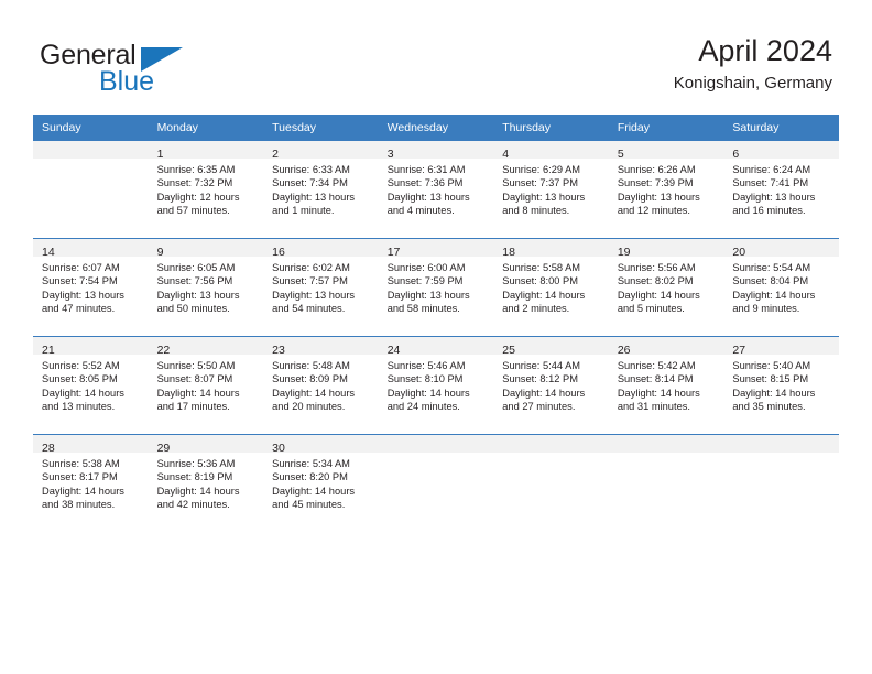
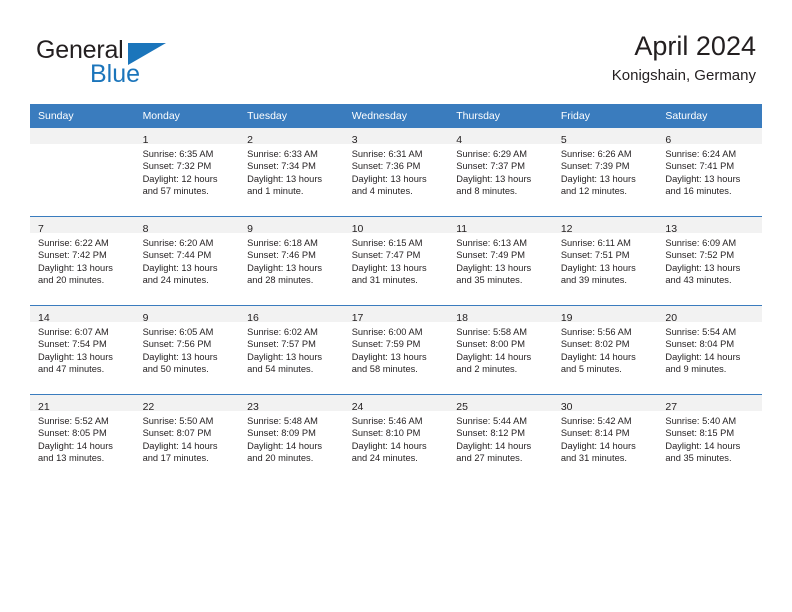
  General
  Blue
  April 2024
  Konigshain, Germany
  Sunday	Monday	Tuesday	Wednesday	Thursday	Friday	Saturday
  	1Sunrise: 6:35 AMSunset: 7:32 PMDaylight: 12 hoursand 57 minutes.	2Sunrise: 6:33 AMSunset: 7:34 PMDaylight: 13 hoursand 1 minute.	3Sunrise: 6:31 AMSunset: 7:36 PMDaylight: 13 hoursand 4 minutes.	4Sunrise: 6:29 AMSunset: 7:37 PMDaylight: 13 hoursand 8 minutes.	5Sunrise: 6:26 AMSunset: 7:39 PMDaylight: 13 hoursand 12 minutes.	6Sunrise: 6:24 AMSunset: 7:41 PMDaylight: 13 hoursand 16 minutes.
+ 7Sunrise: 6:22 AMSunset: 7:42 PMDaylight: 13 hoursand 20 minutes.	8Sunrise: 6:20 AMSunset: 7:44 PMDaylight: 13 hoursand 24 minutes.	9Sunrise: 6:18 AMSunset: 7:46 PMDaylight: 13 hoursand 28 minutes.	10Sunrise: 6:15 AMSunset: 7:47 PMDaylight: 13 hoursand 31 minutes.	11Sunrise: 6:13 AMSunset: 7:49 PMDaylight: 13 hoursand 35 minutes.	12Sunrise: 6:11 AMSunset: 7:51 PMDaylight: 13 hoursand 39 minutes.	13Sunrise: 6:09 AMSunset: 7:52 PMDaylight: 13 hoursand 43 minutes.
  14Sunrise: 6:07 AMSunset: 7:54 PMDaylight: 13 hoursand 47 minutes.	9Sunrise: 6:05 AMSunset: 7:56 PMDaylight: 13 hoursand 50 minutes.	16Sunrise: 6:02 AMSunset: 7:57 PMDaylight: 13 hoursand 54 minutes.	17Sunrise: 6:00 AMSunset: 7:59 PMDaylight: 13 hoursand 58 minutes.	18Sunrise: 5:58 AMSunset: 8:00 PMDaylight: 14 hoursand 2 minutes.	19Sunrise: 5:56 AMSunset: 8:02 PMDaylight: 14 hoursand 5 minutes.	20Sunrise: 5:54 AMSunset: 8:04 PMDaylight: 14 hoursand 9 minutes.
- 21Sunrise: 5:52 AMSunset: 8:05 PMDaylight: 14 hoursand 13 minutes.	22Sunrise: 5:50 AMSunset: 8:07 PMDaylight: 14 hoursand 17 minutes.	23Sunrise: 5:48 AMSunset: 8:09 PMDaylight: 14 hoursand 20 minutes.	24Sunrise: 5:46 AMSunset: 8:10 PMDaylight: 14 hoursand 24 minutes.	25Sunrise: 5:44 AMSunset: 8:12 PMDaylight: 14 hoursand 27 minutes.	26Sunrise: 5:42 AMSunset: 8:14 PMDaylight: 14 hoursand 31 minutes.	27Sunrise: 5:40 AMSunset: 8:15 PMDaylight: 14 hoursand 35 minutes.
+ 21Sunrise: 5:52 AMSunset: 8:05 PMDaylight: 14 hoursand 13 minutes.	22Sunrise: 5:50 AMSunset: 8:07 PMDaylight: 14 hoursand 17 minutes.	23Sunrise: 5:48 AMSunset: 8:09 PMDaylight: 14 hoursand 20 minutes.	24Sunrise: 5:46 AMSunset: 8:10 PMDaylight: 14 hoursand 24 minutes.	25Sunrise: 5:44 AMSunset: 8:12 PMDaylight: 14 hoursand 27 minutes.	30Sunrise: 5:42 AMSunset: 8:14 PMDaylight: 14 hoursand 31 minutes.	27Sunrise: 5:40 AMSunset: 8:15 PMDaylight: 14 hoursand 35 minutes.
- 28Sunrise: 5:38 AMSunset: 8:17 PMDaylight: 14 hoursand 38 minutes.	29Sunrise: 5:36 AMSunset: 8:19 PMDaylight: 14 hoursand 42 minutes.	30Sunrise: 5:34 AMSunset: 8:20 PMDaylight: 14 hoursand 45 minutes.
